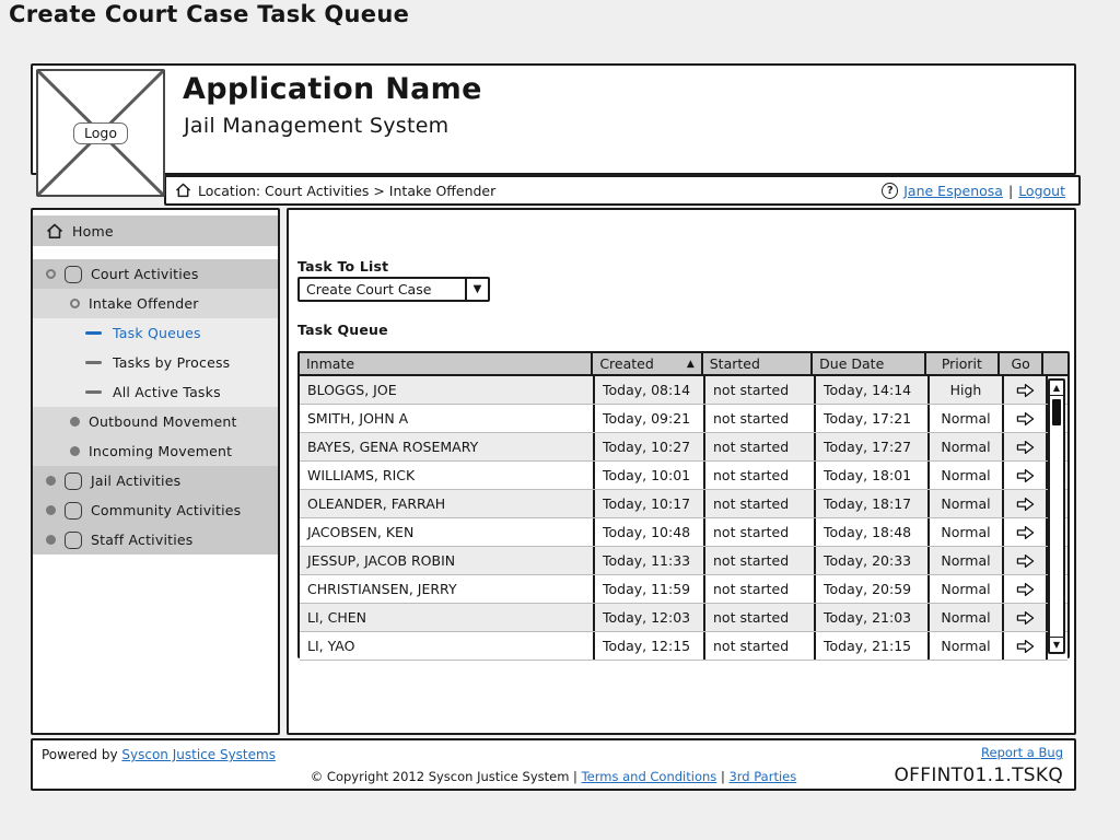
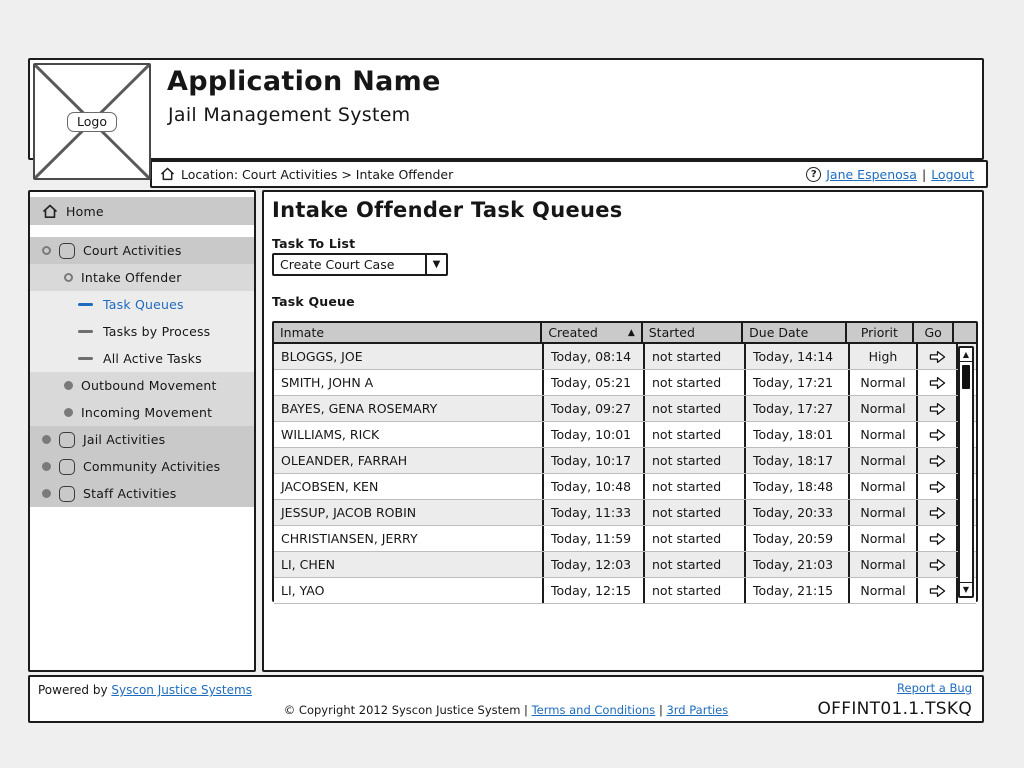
- Create Court Case Task Queue
  Application Name
  Jail Management System
  Logo
  Location: Court Activities > Intake Offender
  ?
  Jane Espenosa
  |
  Logout
  Home
  Court Activities
  Intake Offender
  Task Queues
  Tasks by Process
  All Active Tasks
  Outbound Movement
  Incoming Movement
  Jail Activities
  Community Activities
  Staff Activities
+ Intake Offender Task Queues
  Task To List
  Create Court Case
  ▼
  Task Queue
  Inmate
  Created
  ▲
  Started
  Due Date
  Priorit
  Go
  BLOGGS, JOE
  Today, 08:14
  not started
  Today, 14:14
  High
  SMITH, JOHN A
- Today, 09:21
+ Today, 05:21
  not started
  Today, 17:21
  Normal
  BAYES, GENA ROSEMARY
- Today, 10:27
+ Today, 09:27
  not started
  Today, 17:27
  Normal
  WILLIAMS, RICK
  Today, 10:01
  not started
  Today, 18:01
  Normal
  OLEANDER, FARRAH
  Today, 10:17
  not started
  Today, 18:17
  Normal
  JACOBSEN, KEN
  Today, 10:48
  not started
  Today, 18:48
  Normal
  JESSUP, JACOB ROBIN
  Today, 11:33
  not started
  Today, 20:33
  Normal
  CHRISTIANSEN, JERRY
  Today, 11:59
  not started
  Today, 20:59
  Normal
  LI, CHEN
  Today, 12:03
  not started
  Today, 21:03
  Normal
  LI, YAO
  Today, 12:15
  not started
  Today, 21:15
  Normal
  ▲
  ▼
  Powered by Syscon Justice Systems
  Report a Bug
  © Copyright 2012 Syscon Justice System | Terms and Conditions | 3rd Parties
  OFFINT01.1.TSKQ
